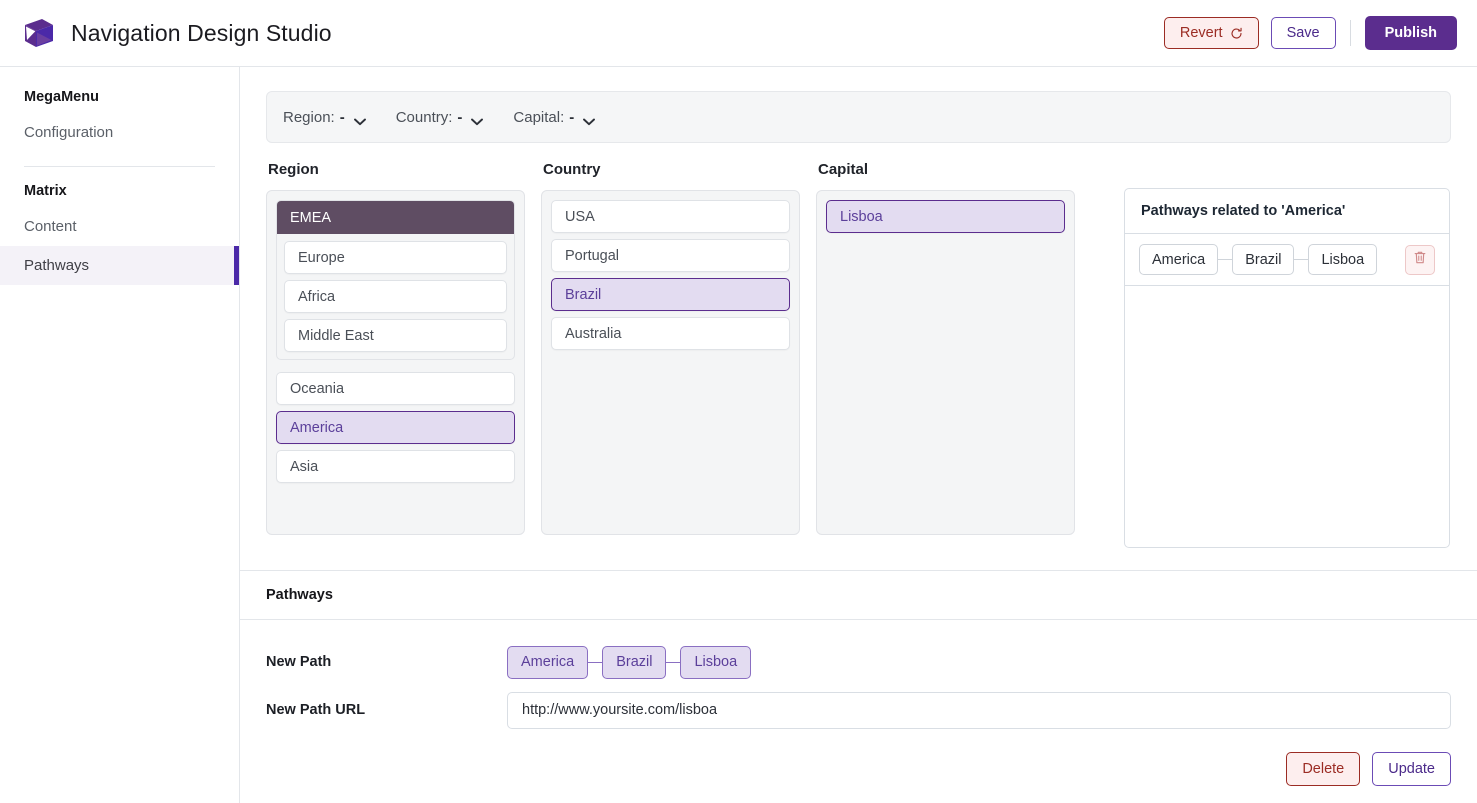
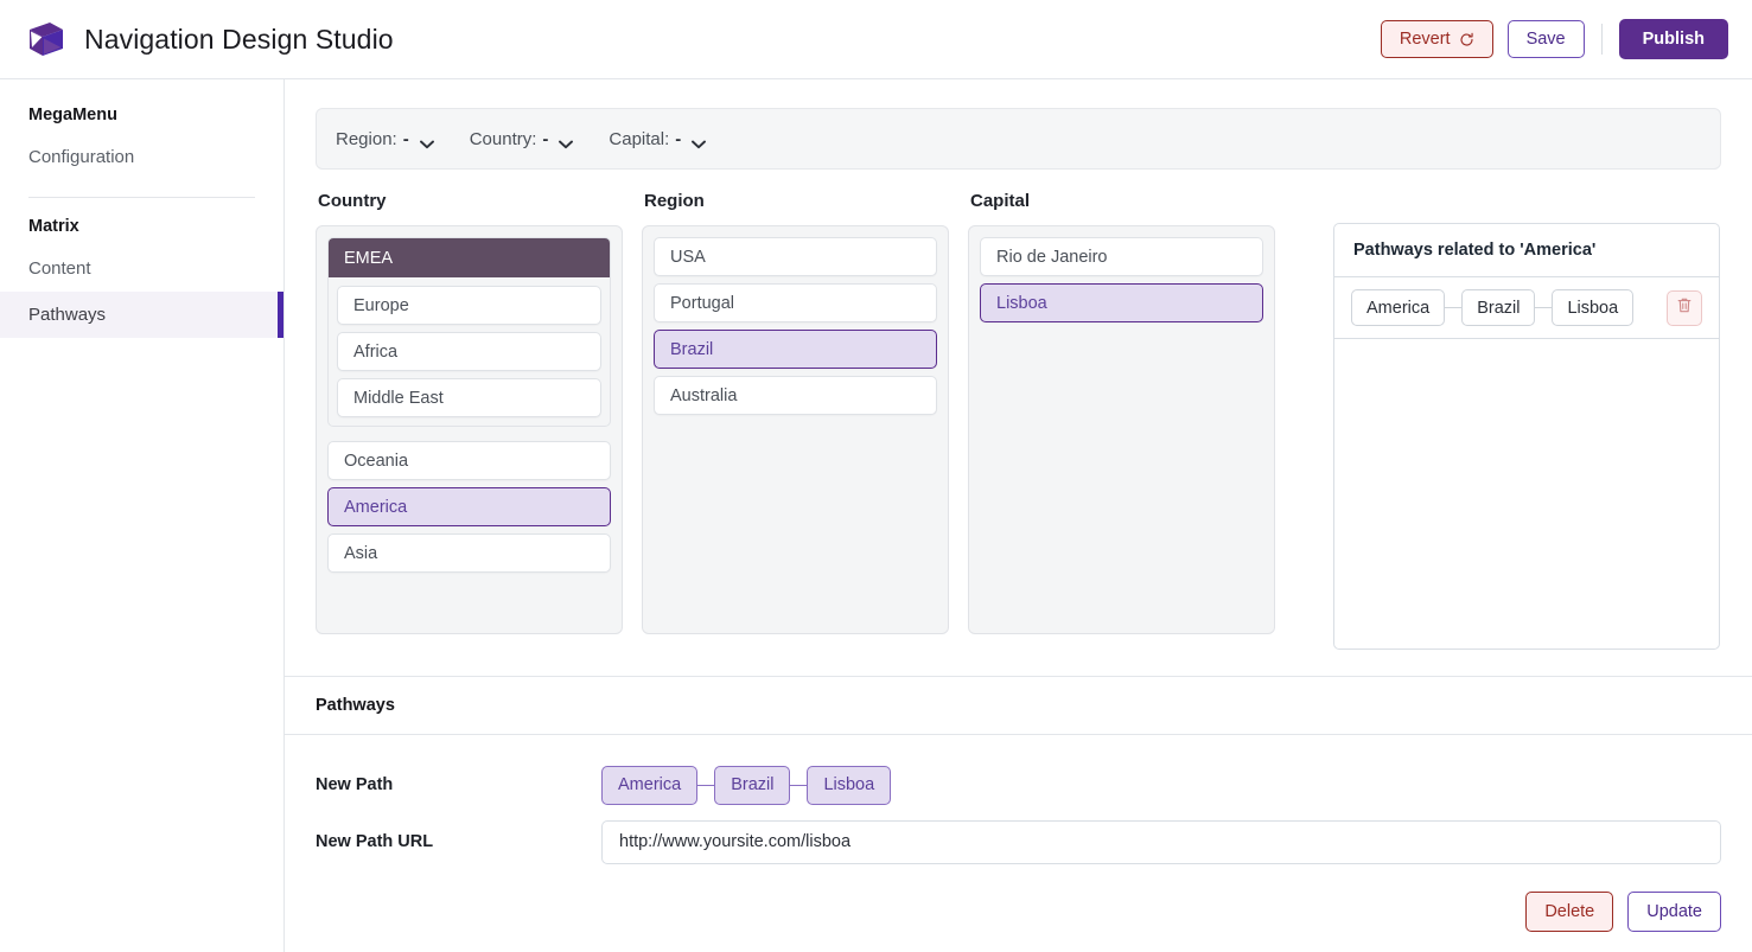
  Navigation Design Studio
  Revert
  Save
  Publish
  MegaMenu
  Configuration
  Matrix
  Content
  Pathways
  Region:
  -
  Country:
  -
  Capital:
  -
- Region
+ Country
  EMEA
  Europe
  Africa
  Middle East
  Oceania
  America
  Asia
- Country
+ Region
  USA
  Portugal
  Brazil
  Australia
  Capital
+ Rio de Janeiro
  Lisboa
  Pathways related to 'America'
  America
  Brazil
  Lisboa
  Pathways
  New Path
  America
  Brazil
  Lisboa
  New Path URL
  http://www.yoursite.com/lisboa
  Delete
  Update
